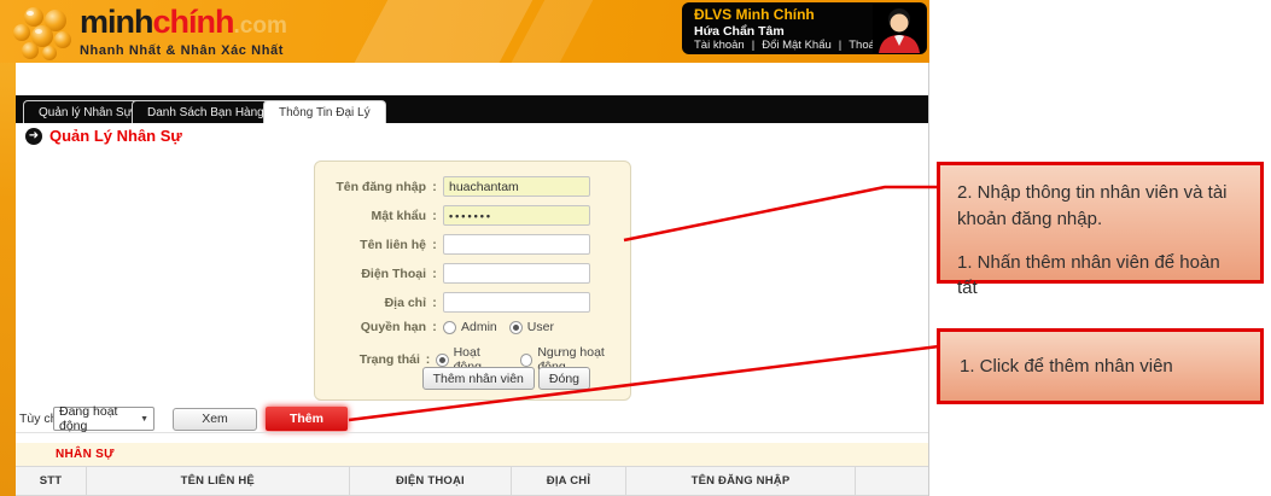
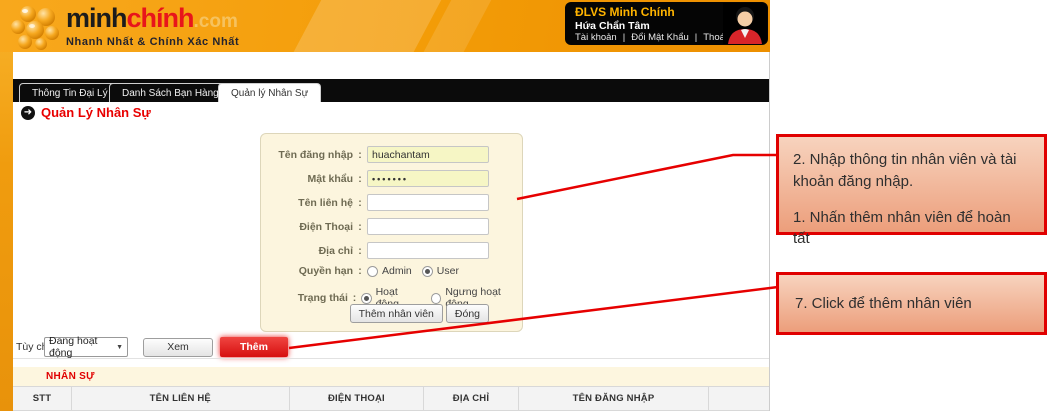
  minhchính.com
- Nhanh Nhất & Nhân Xác Nhất
+ Nhanh Nhất & Chính Xác Nhất
  ĐLVS Minh Chính
  Hứa Chẩn Tâm
  Tài khoản
  |
  Đổi Mật Khẩu
  |
- Quản lý Nhân Sự
+ Thông Tin Đại Lý
  Danh Sách Bạn Hàng
- Thông Tin Đại Lý
+ Quản lý Nhân Sự
  ➜
  Quản Lý Nhân Sự
  Tên đăng nhập
  :
  huachantam
  Mật khẩu
  :
  •••••••
  Tên liên hệ
  :
  Điện Thoại
  :
  Địa chỉ
  :
  Quyền hạn
  :
  Admin
  User
  Trạng thái
  :
  Thêm nhân viên
  Đóng
  Đang hoạt động
  Xem
  Thêm
  NHÂN SỰ
  STT
  TÊN LIÊN HỆ
  ĐIỆN THOẠI
  ĐỊA CHỈ
  TÊN ĐĂNG NHẬP
  2. Nhập thông tin nhân viên và tài khoản đăng nhập.
  1. Nhấn thêm nhân viên để hoàn tất
- 1. Click để thêm nhân viên
+ 7. Click để thêm nhân viên
